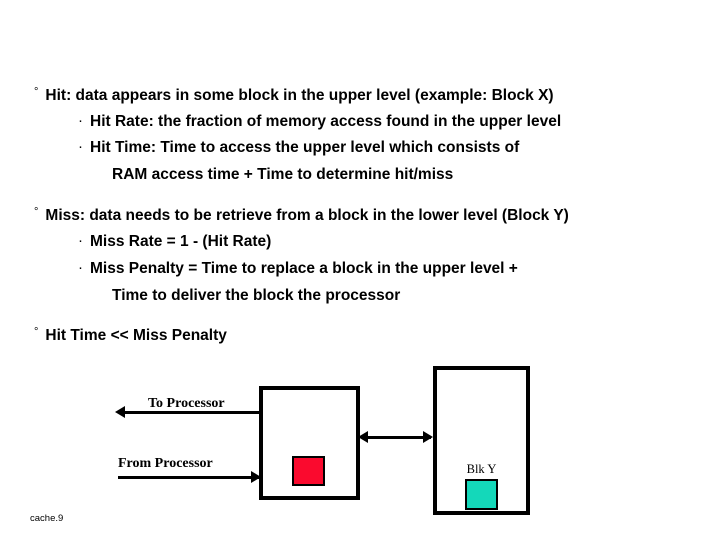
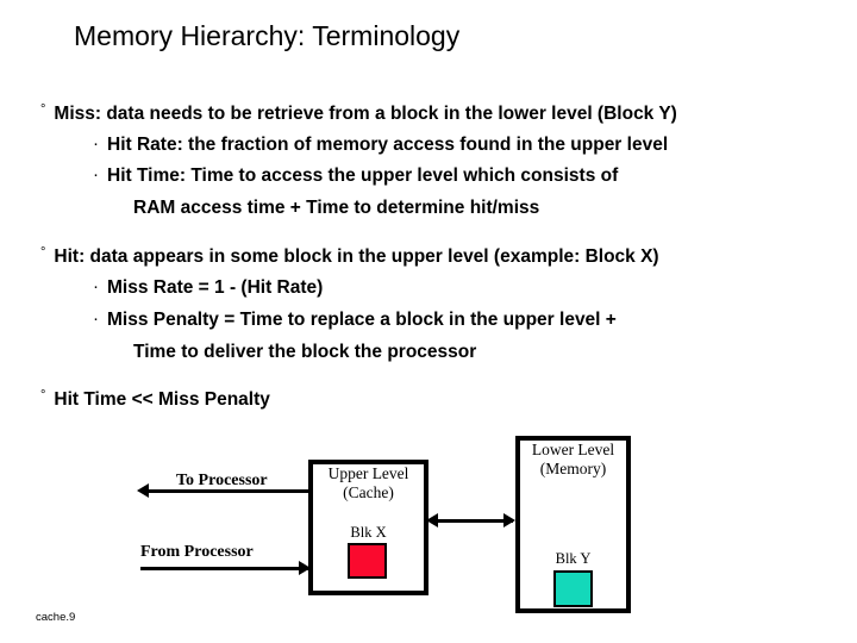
+ Memory Hierarchy: Terminology
- ° Hit: data appears in some block in the upper level (example: Block X)
+ ° Miss: data needs to be retrieve from a block in the lower level (Block Y)
  · Hit Rate: the fraction of memory access found in the upper level
  · Hit Time: Time to access the upper level which consists of
  RAM access time + Time to determine hit/miss
- ° Miss: data needs to be retrieve from a block in the lower level (Block Y)
+ ° Hit: data appears in some block in the upper level (example: Block X)
  · Miss Rate = 1 - (Hit Rate)
  · Miss Penalty = Time to replace a block in the upper level +
  Time to deliver the block the processor
  ° Hit Time << Miss Penalty
+ Upper Level
+ (Cache)
+ Blk X
+ Lower Level
+ (Memory)
  Blk Y
  To Processor
  From Processor
  cache.9
